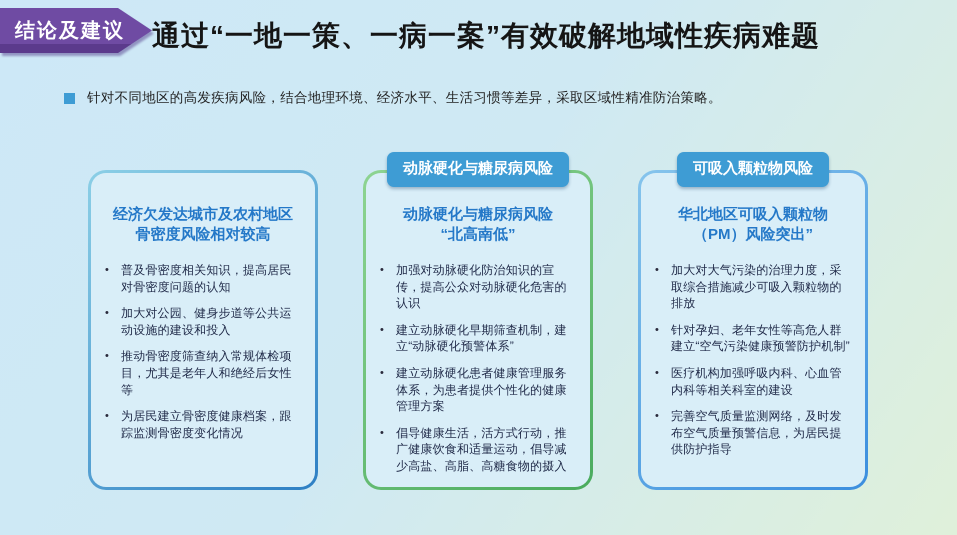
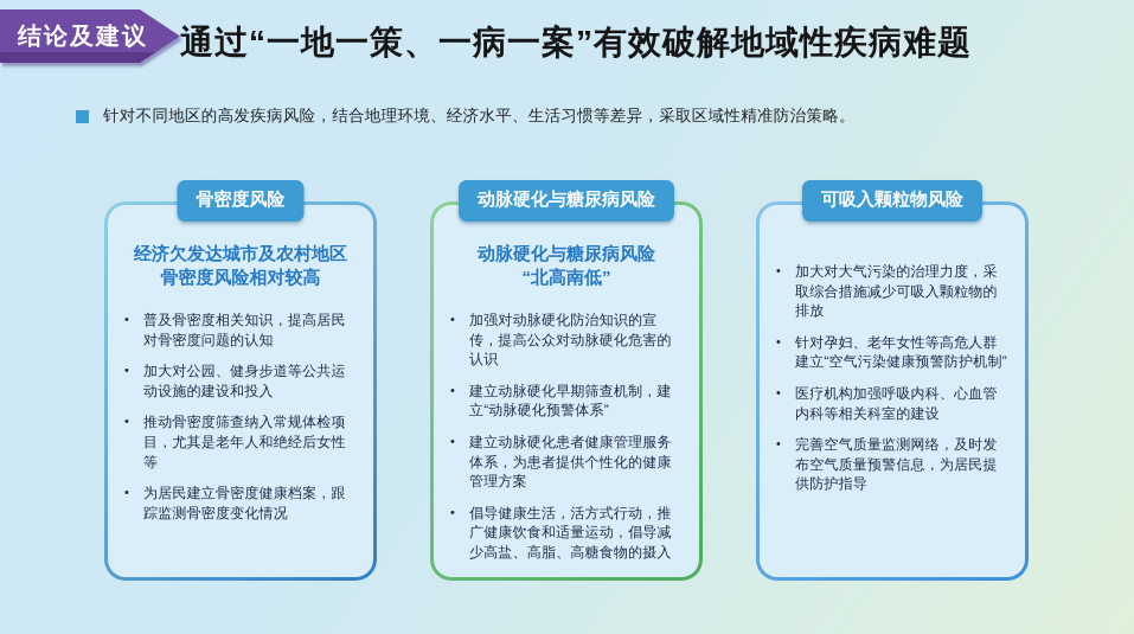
  结论及建议
  通过“一地一策、一病一案”有效破解地域性疾病难题
  针对不同地区的高发疾病风险，结合地理环境、经济水平、生活习惯等差异，采取区域性精准防治策略。
+ 骨密度风险
  经济欠发达城市及农村地区
  骨密度风险相对较高
  •
  普及骨密度相关知识，提高居民对骨密度问题的认知
  •
  加大对公园、健身步道等公共运动设施的建设和投入
  •
  推动骨密度筛查纳入常规体检项目，尤其是老年人和绝经后女性等
  •
  为居民建立骨密度健康档案，跟踪监测骨密度变化情况
  动脉硬化与糖尿病风险
  动脉硬化与糖尿病风险
  “北高南低”
  •
  加强对动脉硬化防治知识的宣传，提高公众对动脉硬化危害的认识
  •
  建立动脉硬化早期筛查机制，建立“动脉硬化预警体系”
  •
  建立动脉硬化患者健康管理服务体系，为患者提供个性化的健康管理方案
  •
  倡导健康生活，活方式行动，推广健康饮食和适量运动，倡导减少高盐、高脂、高糖食物的摄入
  可吸入颗粒物风险
- 华北地区可吸入颗粒物
- （PM）风险突出”
  •
  加大对大气污染的治理力度，采取综合措施减少可吸入颗粒物的排放
  •
  针对孕妇、老年女性等高危人群建立“空气污染健康预警防护机制”
  •
  医疗机构加强呼吸内科、心血管内科等相关科室的建设
  •
  完善空气质量监测网络，及时发布空气质量预警信息，为居民提供防护指导
